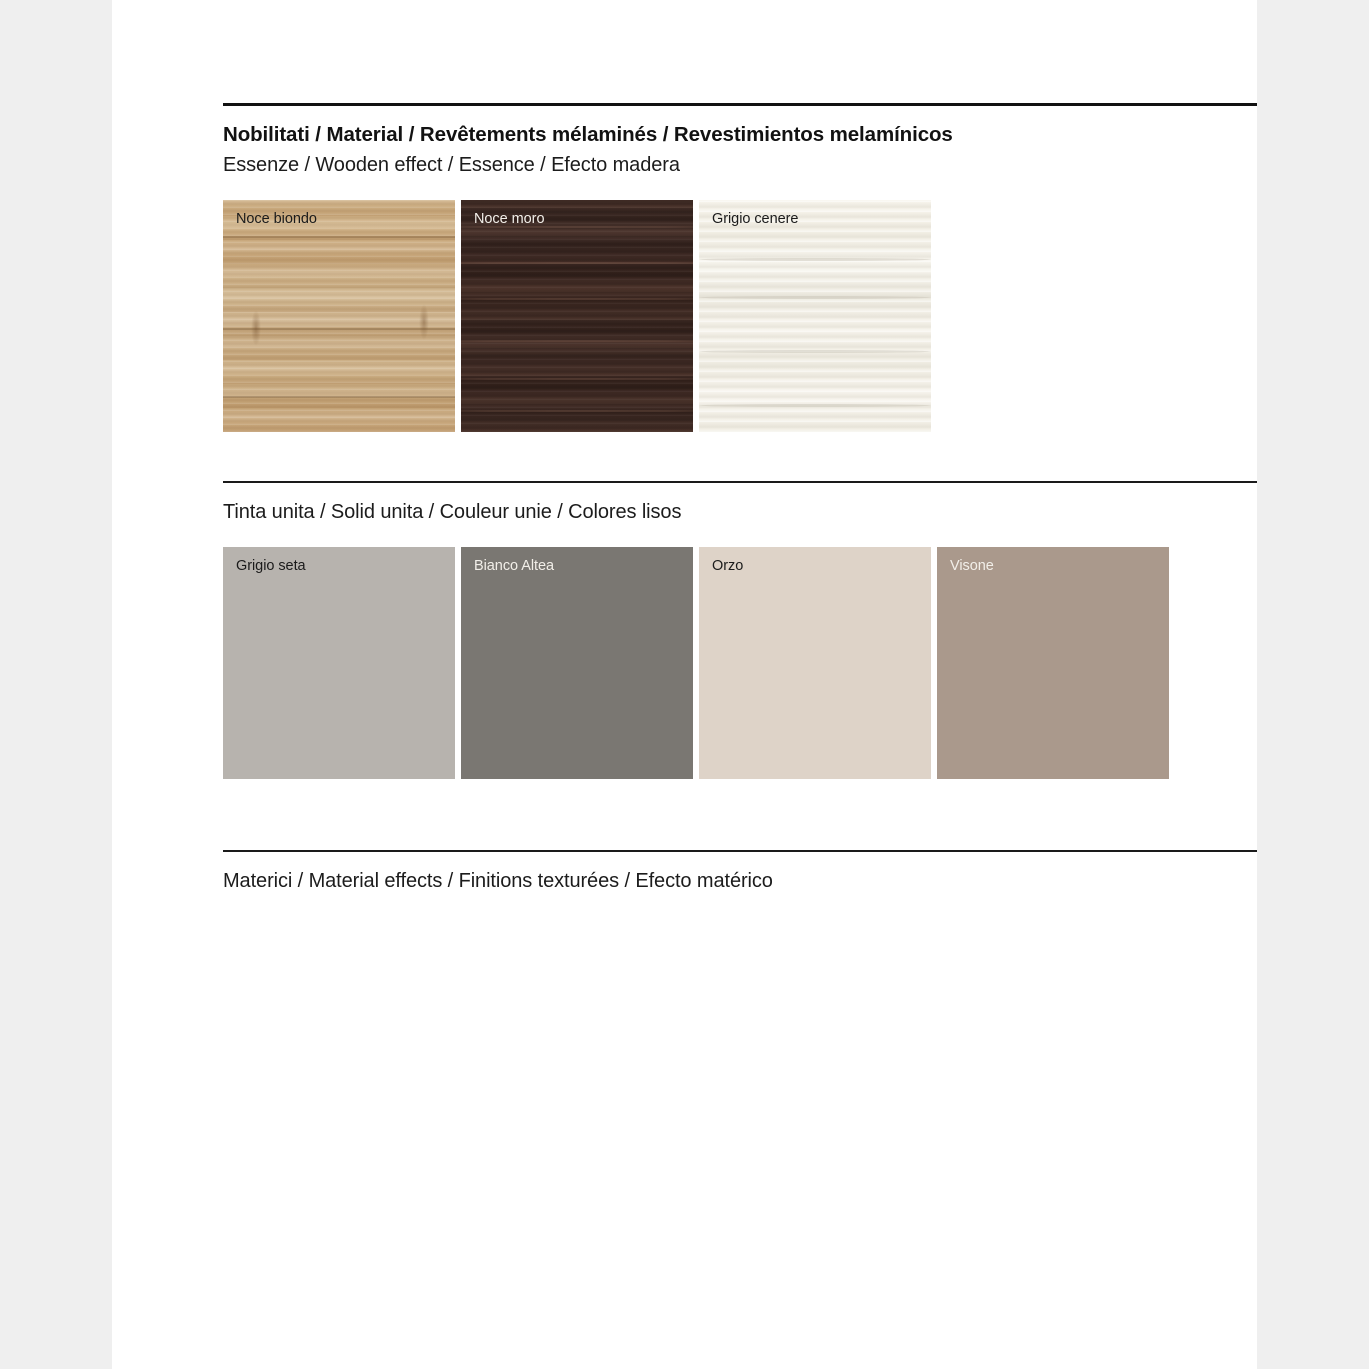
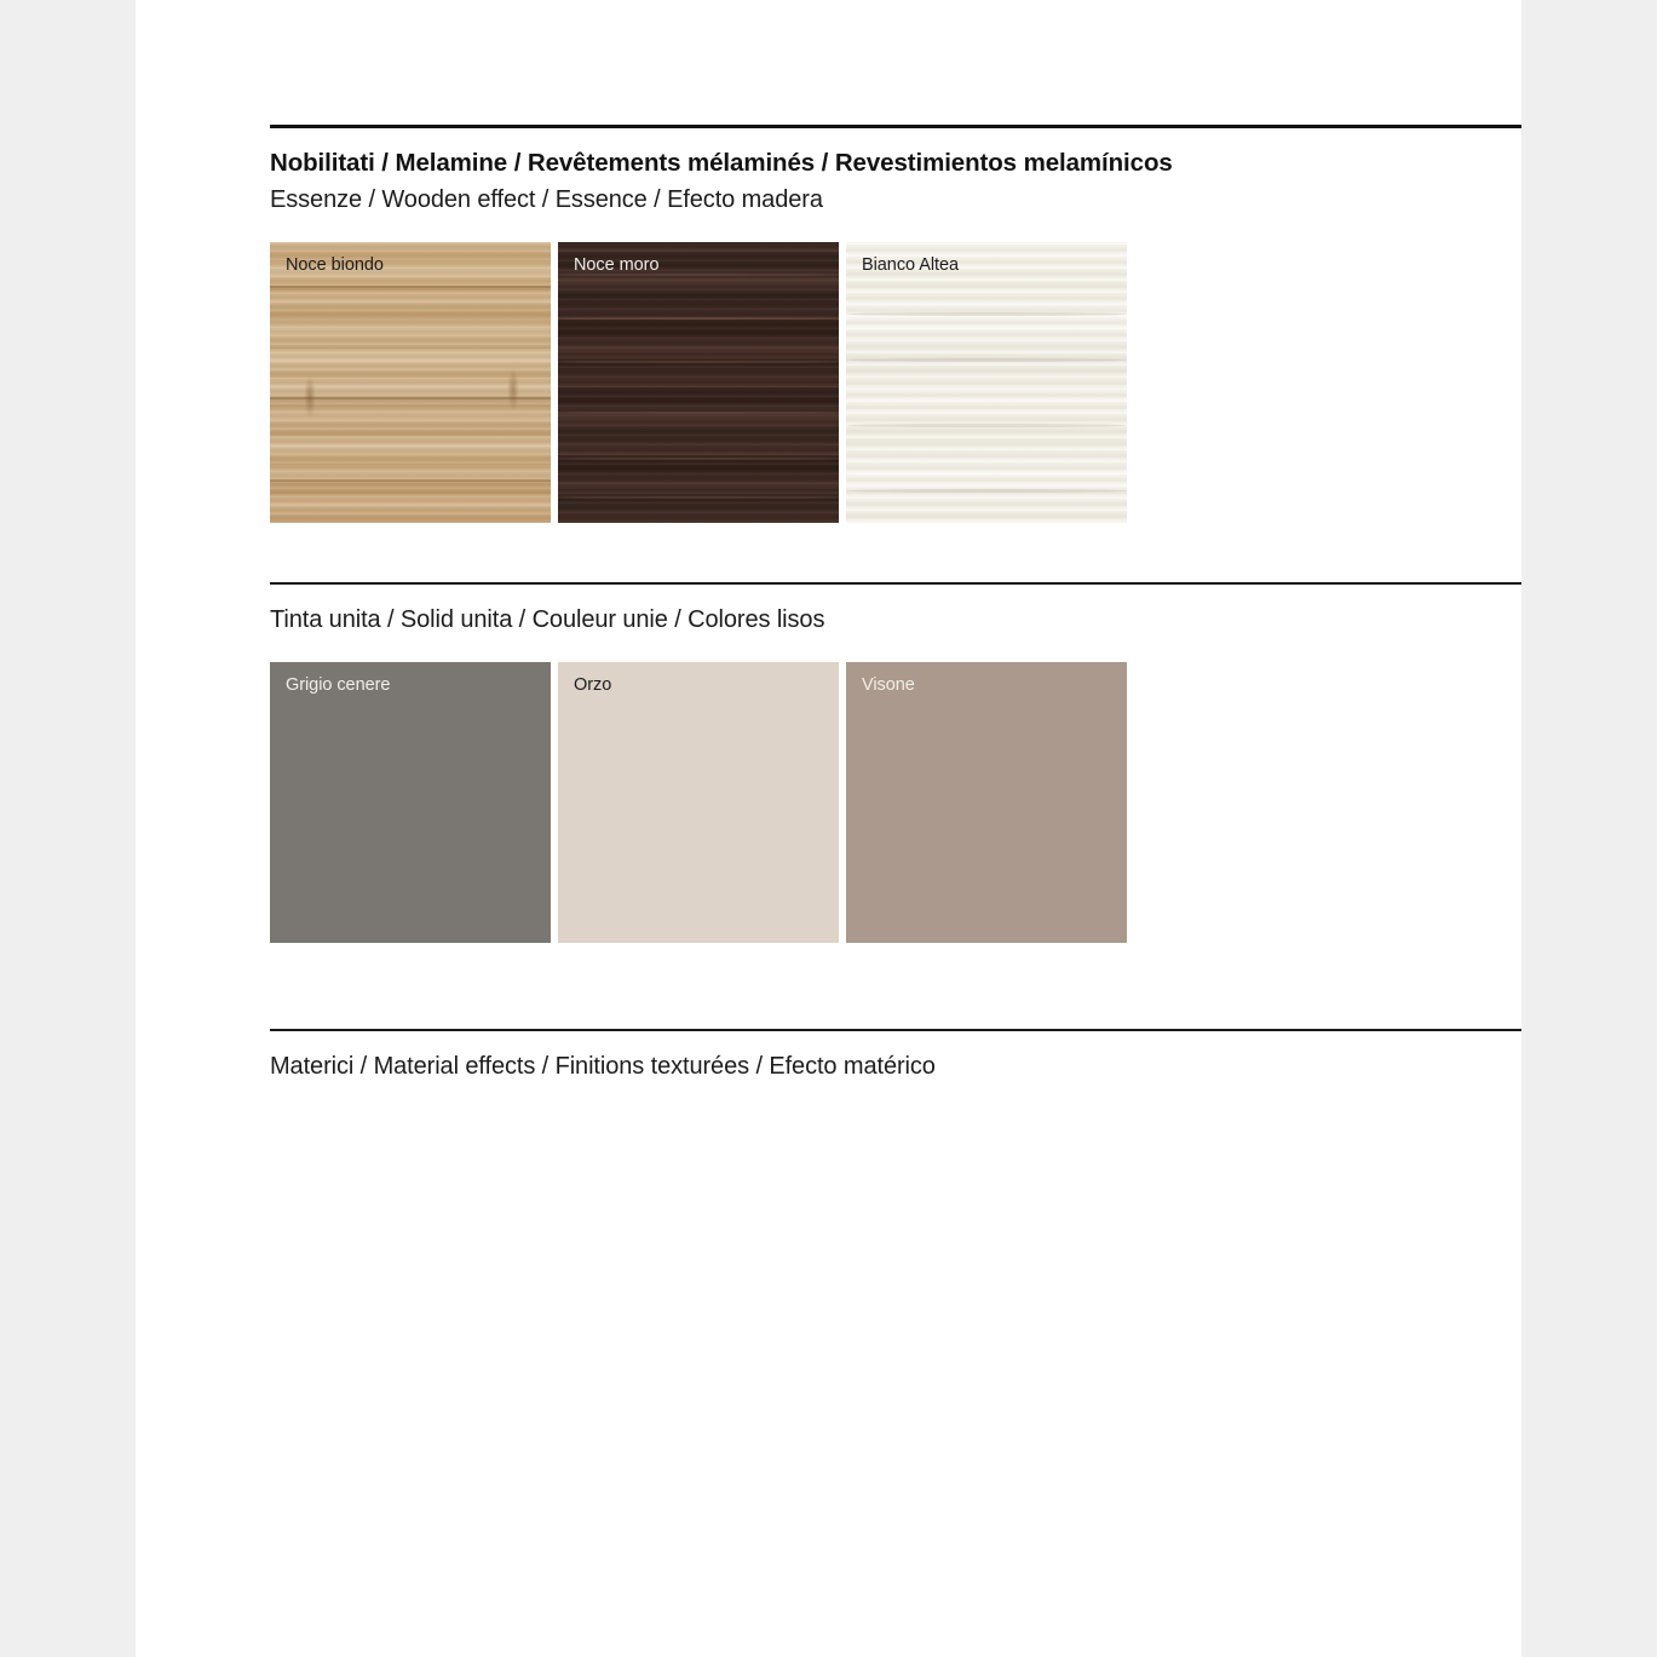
- Nobilitati / Material / Revêtements mélaminés / Revestimientos melamínicos
+ Nobilitati / Melamine / Revêtements mélaminés / Revestimientos melamínicos
  Essenze / Wooden effect / Essence / Efecto madera
  Noce biondo
  Noce moro
- Grigio cenere
+ Bianco Altea
  Tinta unita / Solid unita / Couleur unie / Colores lisos
- Grigio seta
- Bianco Altea
+ Grigio cenere
  Orzo
  Visone
  Materici / Material effects / Finitions texturées / Efecto matérico
